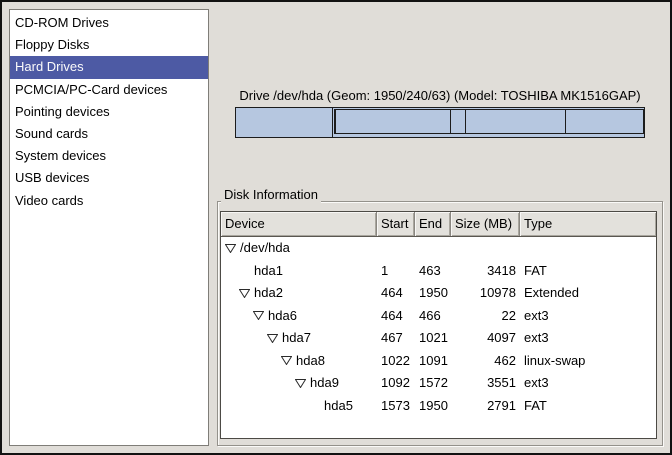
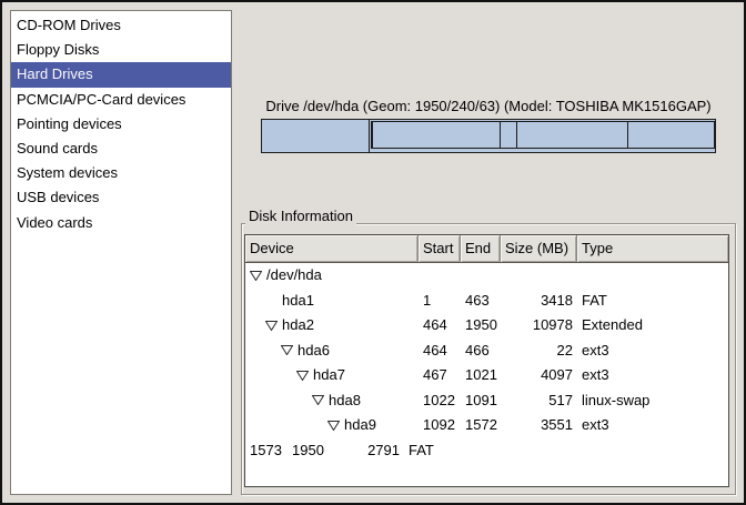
  CD-ROM Drives
  Floppy Disks
  Hard Drives
  PCMCIA/PC-Card devices
  Pointing devices
  Sound cards
  System devices
  USB devices
  Video cards
  Drive /dev/hda (Geom: 1950/240/63) (Model: TOSHIBA MK1516GAP)
  Disk Information
  Device
  Start
  End
  Size (MB)
  Type
  /dev/hda
  hda1
  1
  463
  3418
  FAT
  hda2
  464
  1950
  10978
  Extended
  hda6
  464
  466
  22
  ext3
  hda7
  467
  1021
  4097
  ext3
  hda8
  1022
  1091
- 462
+ 517
  linux-swap
  hda9
  1092
  1572
  3551
  ext3
- hda5
  1573
  1950
  2791
  FAT
